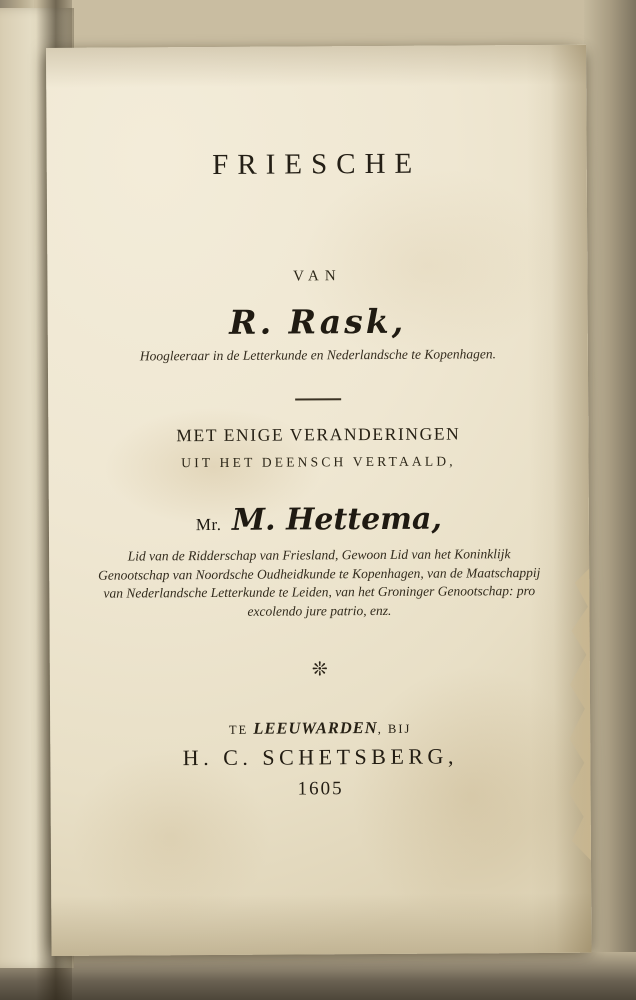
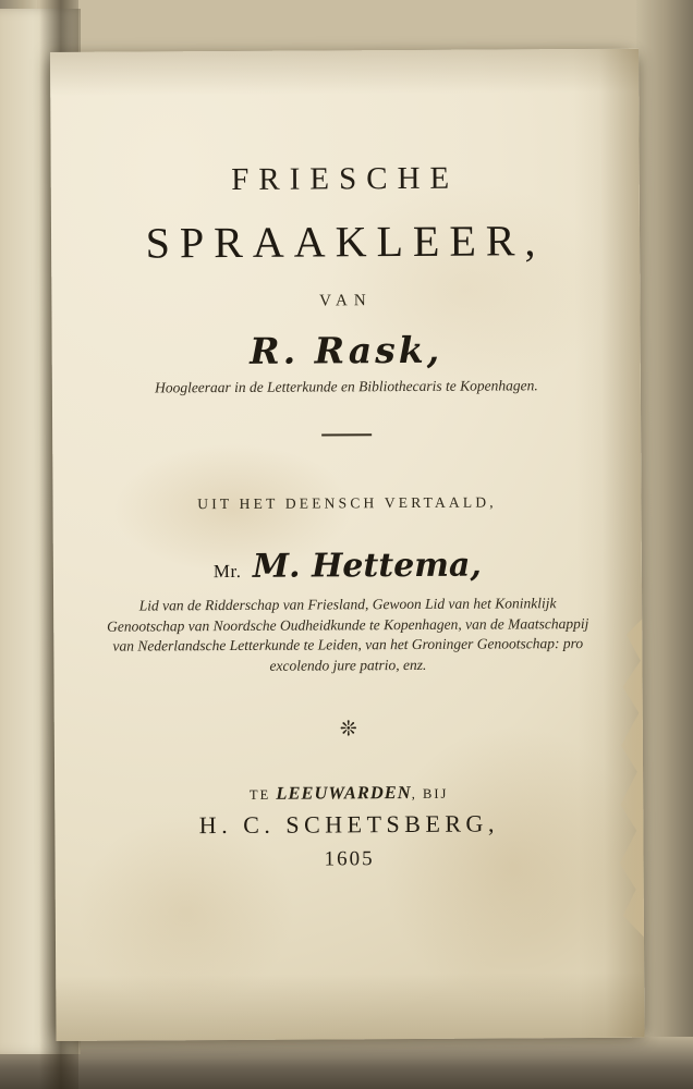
  FRIESCHE
+ SPRAAKLEER,
  VAN
  R. Rask,
- Hoogleeraar in de Letterkunde en Nederlandsche te Kopenhagen.
+ Hoogleeraar in de Letterkunde en Bibliothecaris te Kopenhagen.
- MET ENIGE VERANDERINGEN
  UIT HET DEENSCH VERTAALD,
  Mr. M. Hettema,
  Lid van de Ridderschap van Friesland, Gewoon Lid van het Koninklijk Genootschap van Noordsche Oudheidkunde te Kopenhagen, van de Maatschappij van Nederlandsche Letterkunde te Leiden, van het Groninger Genootschap: pro excolendo jure patrio, enz.
  ❊
  TE LEEUWARDEN, BIJ
  H. C. SCHETSBERG,
  1605
